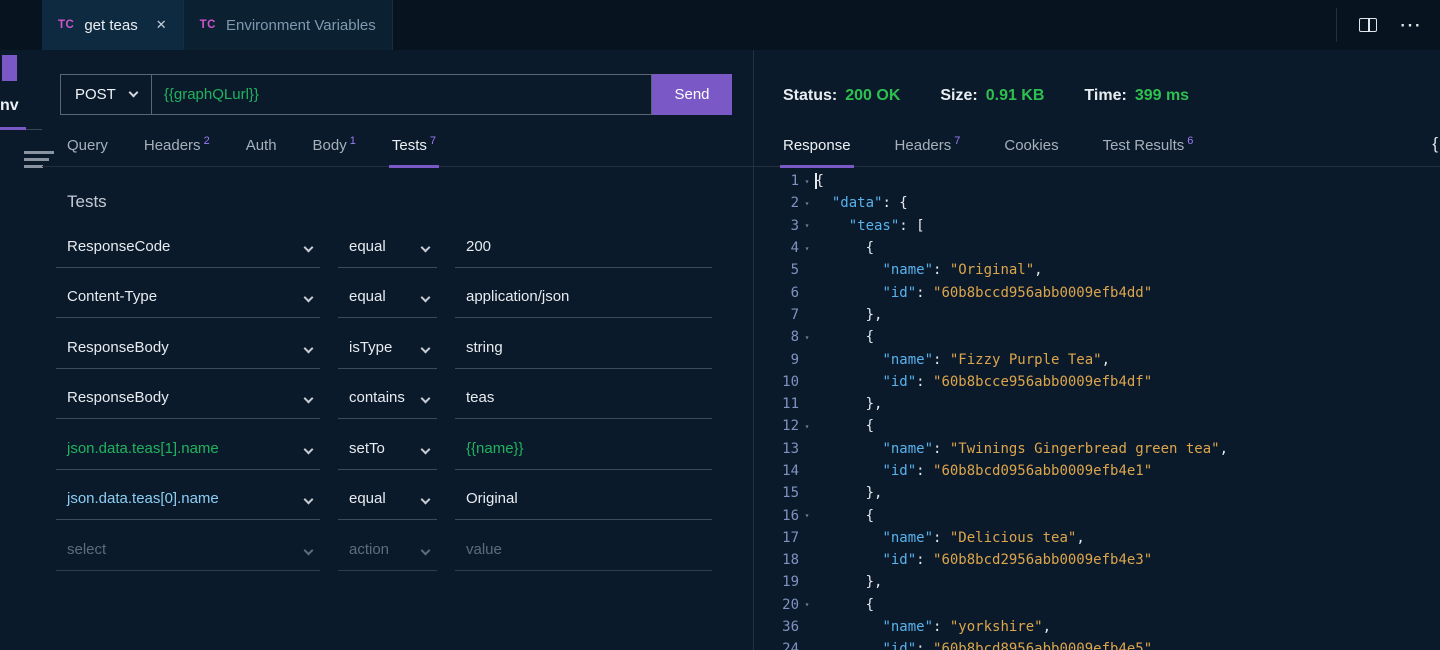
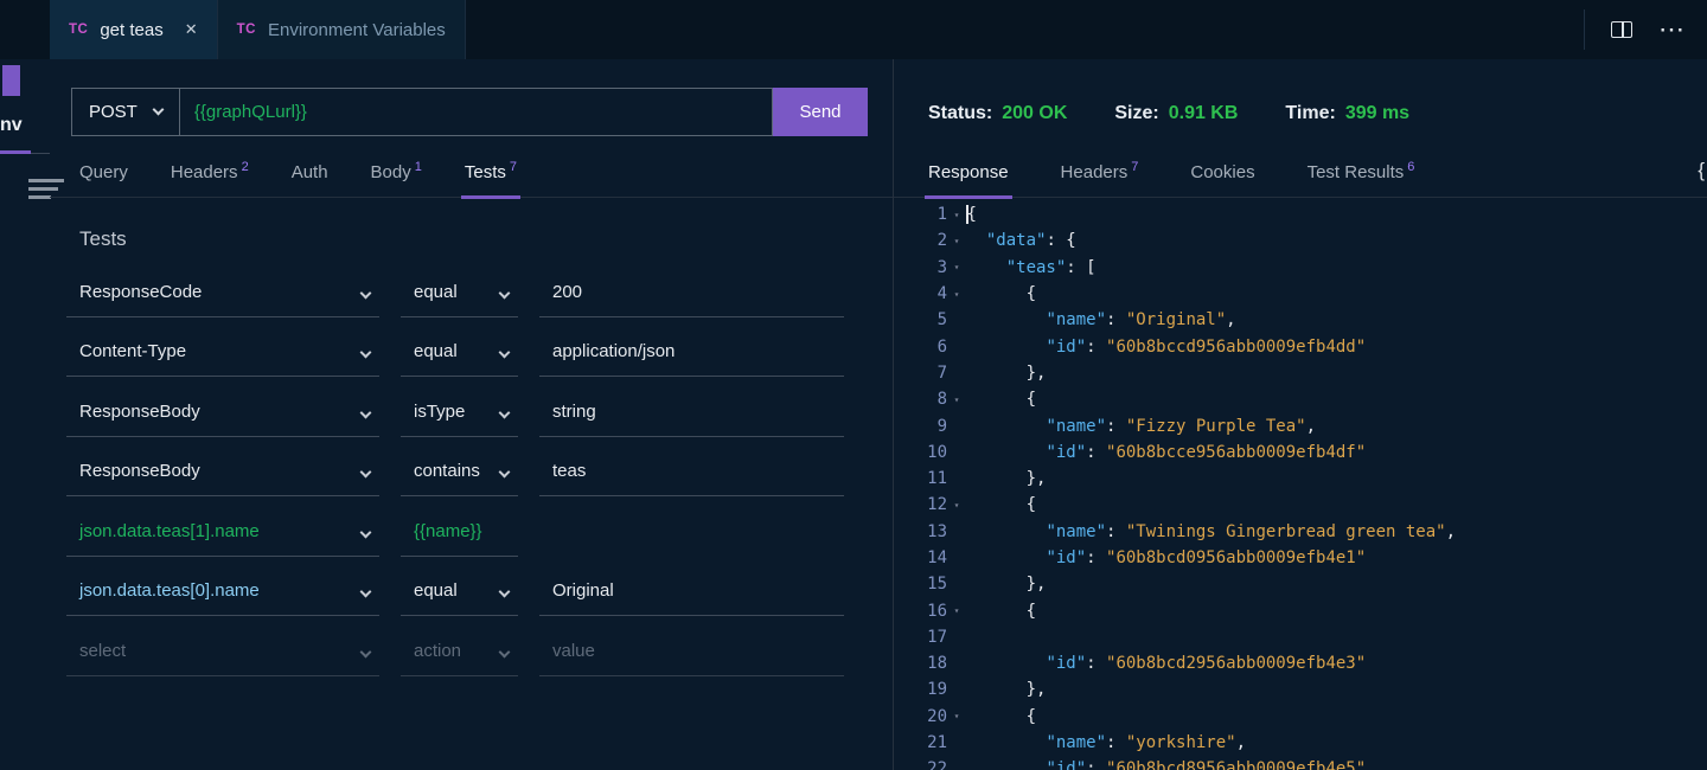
  TC
  get teas
  ✕
  TC
  Environment Variables
  ⋯
  nv
  POST
  {{graphQLurl}}
  Send
  Query
  Headers 2
  Auth
  Body 1
  Tests 7
  Tests
  ResponseCode
  equal
  200
  Content-Type
  equal
  application/json
  ResponseBody
  isType
  string
  ResponseBody
  contains
  teas
  json.data.teas[1].name
- setTo
  {{name}}
  json.data.teas[0].name
  equal
  Original
  select
  action
  value
  Status: 200 OK
  Size: 0.91 KB
  Time: 399 ms
  Response
  Headers 7
  Cookies
  Test Results 6
  {
  1
  ▾
  {
  2
  ▾
  "data": {
  3
  ▾
  "teas": [
  4
  ▾
  {
  5
  "name": "Original",
  6
  "id": "60b8bccd956abb0009efb4dd"
  7
  },
  8
  ▾
  {
  9
  "name": "Fizzy Purple Tea",
  10
  "id": "60b8bcce956abb0009efb4df"
  11
  },
  12
  ▾
  {
  13
  "name": "Twinings Gingerbread green tea",
  14
  "id": "60b8bcd0956abb0009efb4e1"
  15
  },
  16
  ▾
  {
  17
- "name": "Delicious tea",
  18
  "id": "60b8bcd2956abb0009efb4e3"
  19
  },
  20
  ▾
  {
- 36
+ 21
  "name": "yorkshire",
- 24
+ 22
  "id": "60b8bcd8956abb0009efb4e5"
